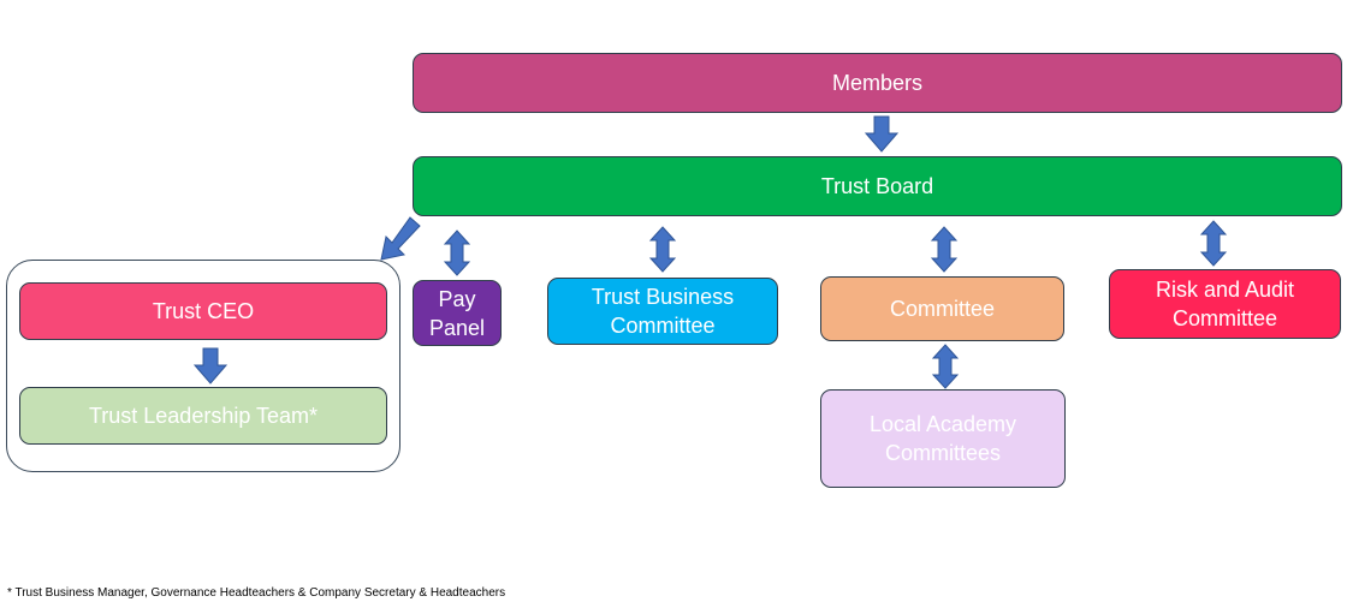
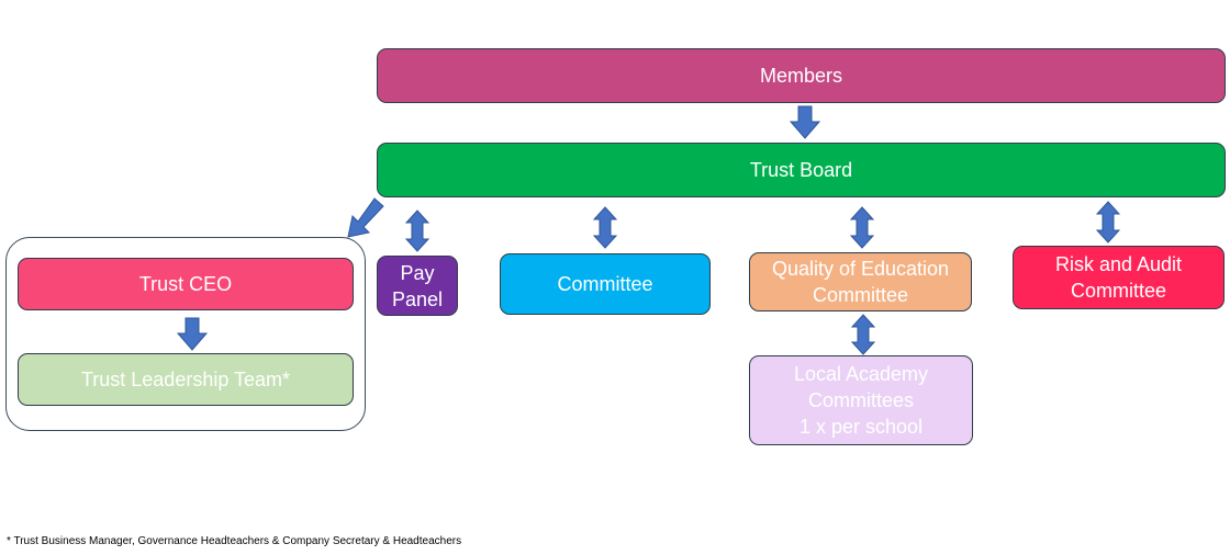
  Members
  Trust Board
  Trust CEO
  Trust Leadership Team*
  Pay
  Panel
- Trust Business
  Committee
+ Quality of Education
  Committee
  Local Academy
  Committees
+ 1 x per school
  Risk and Audit
  Committee
  * Trust Business Manager, Governance Headteachers & Company Secretary & Headteachers
